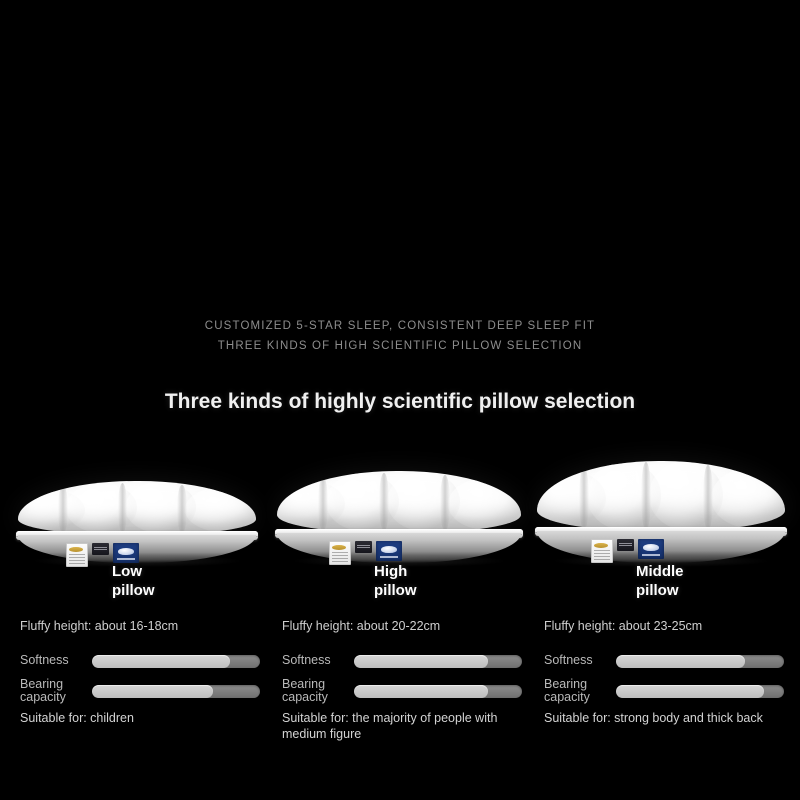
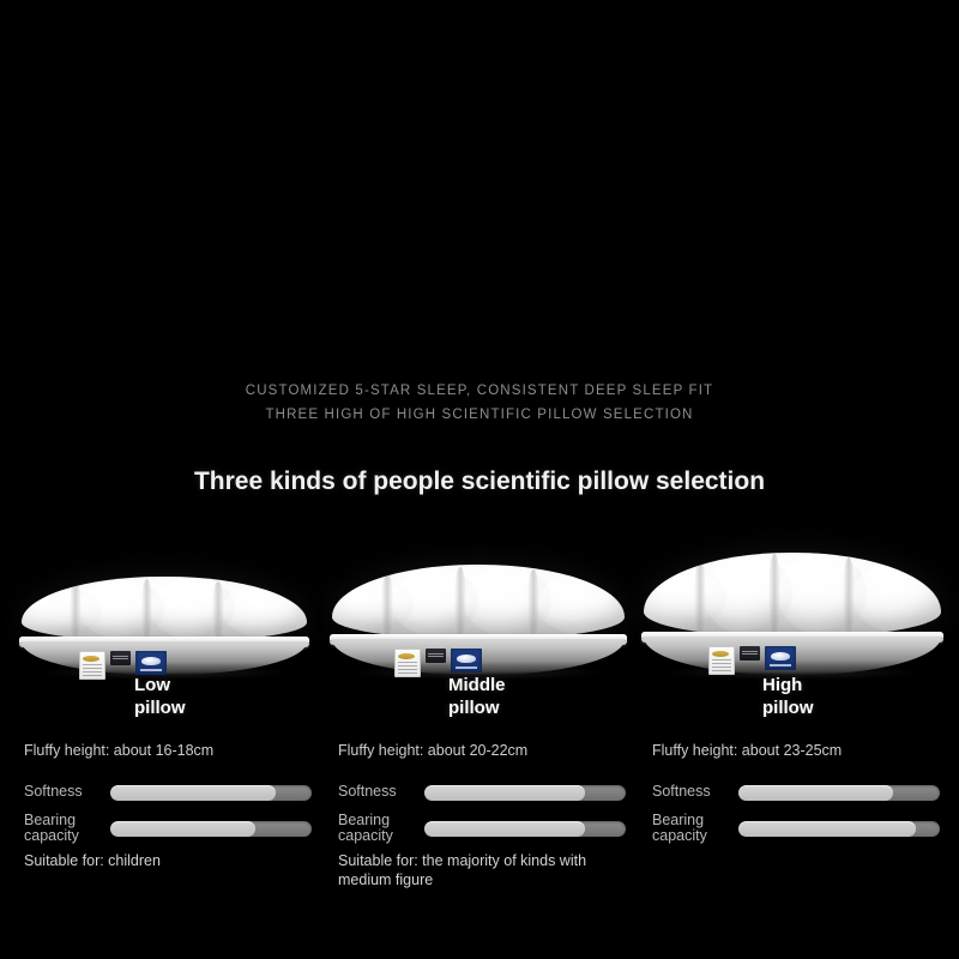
  CUSTOMIZED 5-STAR SLEEP, CONSISTENT DEEP SLEEP FIT
- THREE KINDS OF HIGH SCIENTIFIC PILLOW SELECTION
+ THREE HIGH OF HIGH SCIENTIFIC PILLOW SELECTION
- Three kinds of highly scientific pillow selection
+ Three kinds of people scientific pillow selection
  Low
  pillow
  Fluffy height: about 16-18cm
  Softness
  Bearing
  capacity
  Suitable for: children
- High
+ Middle
  pillow
  Fluffy height: about 20-22cm
  Softness
  Bearing
  capacity
- Suitable for: the majority of people with medium figure
+ Suitable for: the majority of kinds with medium figure
- Middle
+ High
  pillow
  Fluffy height: about 23-25cm
  Softness
  Bearing
  capacity
- Suitable for: strong body and thick back
